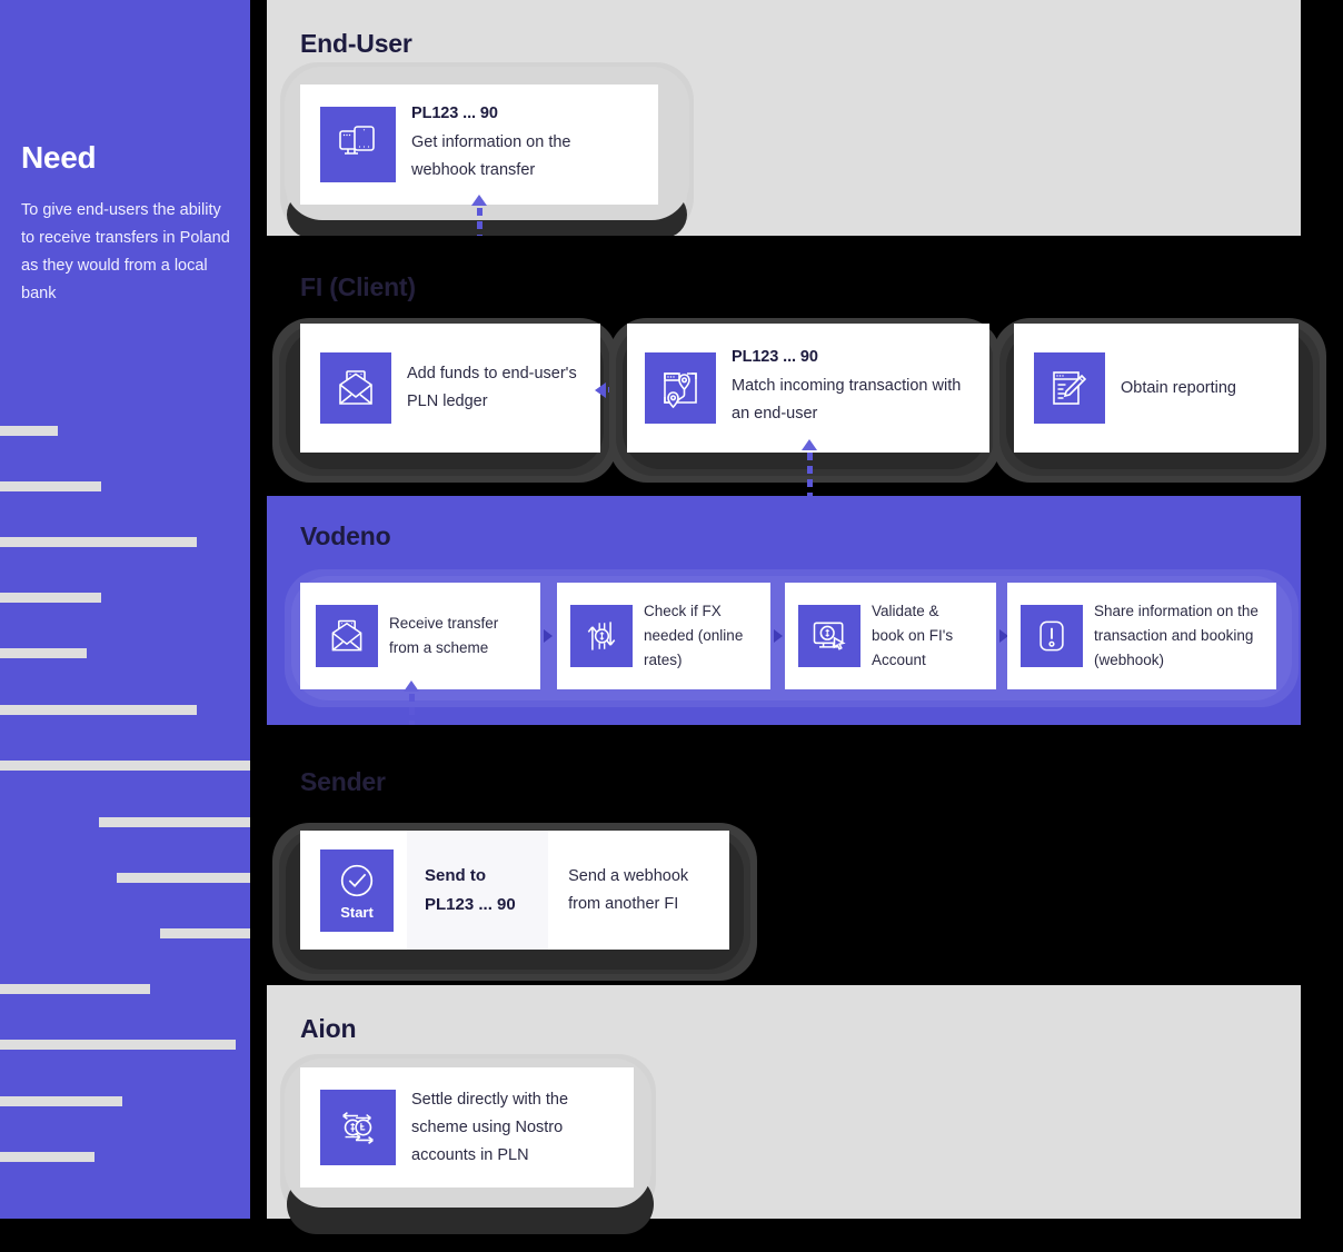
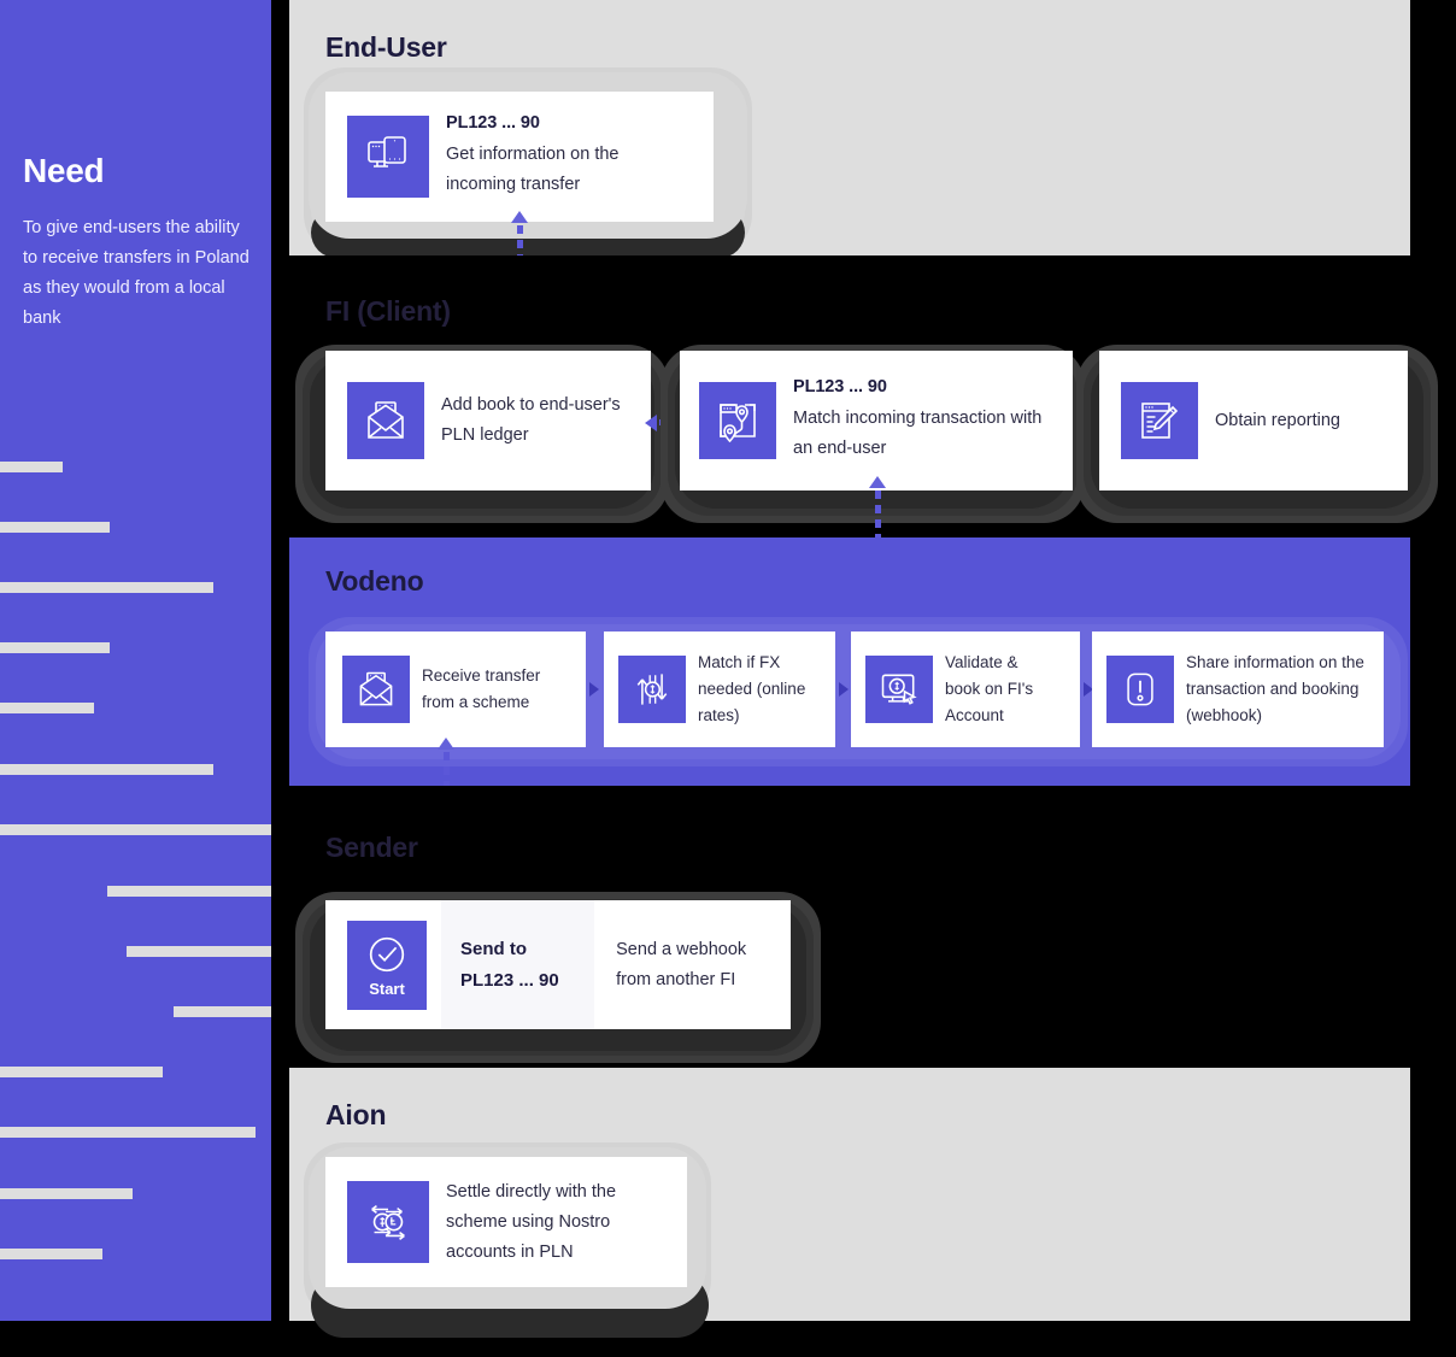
  Need
  To give end-users the ability to receive transfers in Poland as they would from a local bank
  End-User
  PL123 ... 90
- Get information on the webhook transfer
+ Get information on the incoming transfer
  FI (Client)
- Add funds to end-user's PLN ledger
+ Add book to end-user's PLN ledger
  PL123 ... 90
  Match incoming transaction with an end-user
  Obtain reporting
  Vodeno
  Receive transfer from a scheme
- Check if FX needed (online rates)
+ Match if FX needed (online rates)
  Validate & book on FI's Account
  Share information on the transaction and booking (webhook)
  Sender
  Start
  Send to PL123 ... 90
  Send a webhook from another FI
  Aion
  Settle directly with the scheme using Nostro accounts in PLN
